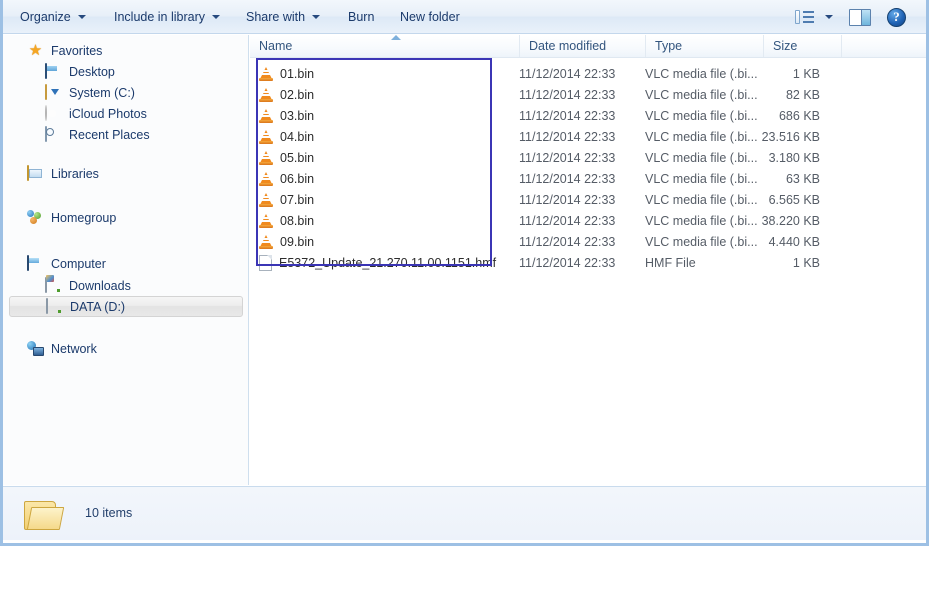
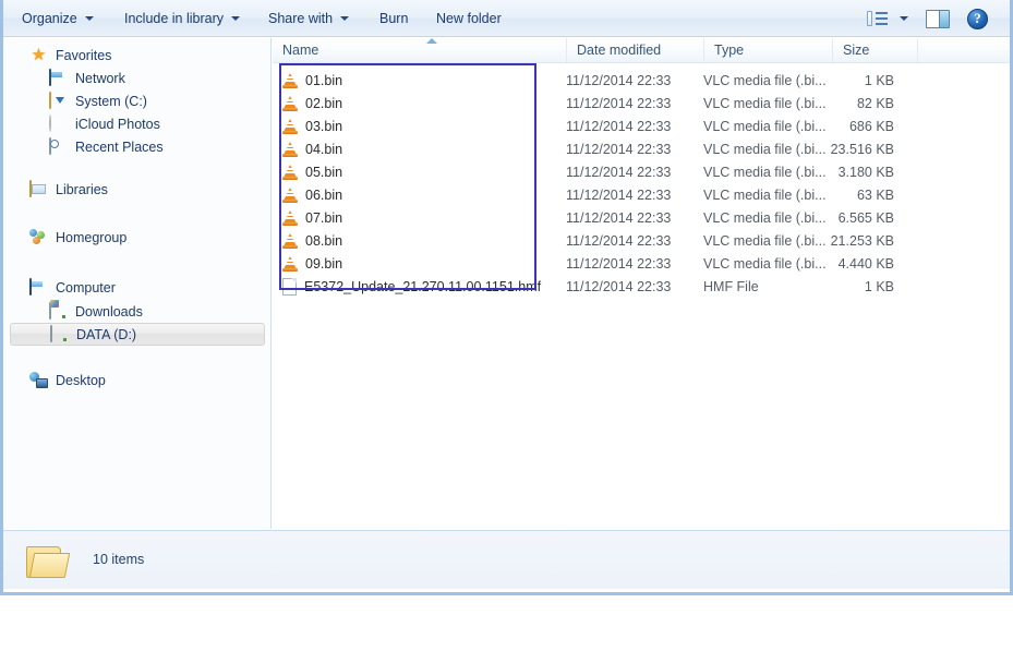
  Organize
  Include in library
  Share with
  Burn
  New folder
  ?
  ★
  Favorites
- Desktop
+ Network
  System (C:)
  iCloud Photos
  Recent Places
  Libraries
  Homegroup
  Computer
  Downloads
  DATA (D:)
- Network
+ Desktop
  Name
  Date modified
  Type
  Size
  01.bin
  11/12/2014 22:33
  VLC media file (.bi...
  1 KB
  02.bin
  11/12/2014 22:33
  VLC media file (.bi...
  82 KB
  03.bin
  11/12/2014 22:33
  VLC media file (.bi...
  686 KB
  04.bin
  11/12/2014 22:33
  VLC media file (.bi...
  23.516 KB
  05.bin
  11/12/2014 22:33
  VLC media file (.bi...
  3.180 KB
  06.bin
  11/12/2014 22:33
  VLC media file (.bi...
  63 KB
  07.bin
  11/12/2014 22:33
  VLC media file (.bi...
  6.565 KB
  08.bin
  11/12/2014 22:33
  VLC media file (.bi...
- 38.220 KB
+ 21.253 KB
  09.bin
  11/12/2014 22:33
  VLC media file (.bi...
  4.440 KB
  E5372_Update_21.270.11.00.1151.hmf
  11/12/2014 22:33
  HMF File
  1 KB
  10 items
